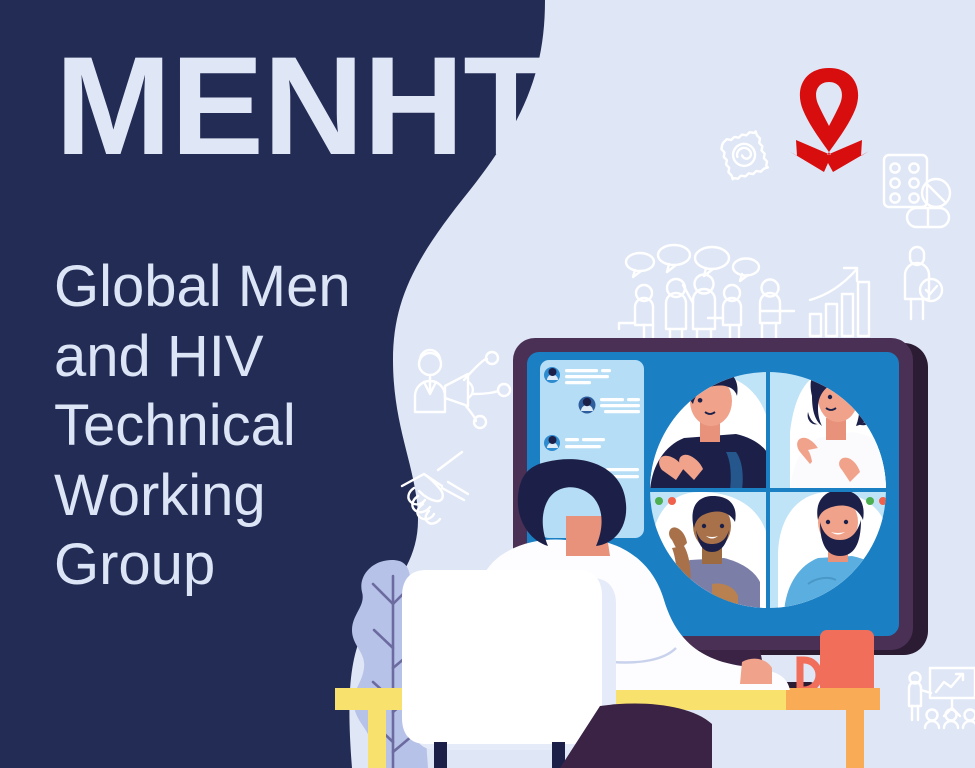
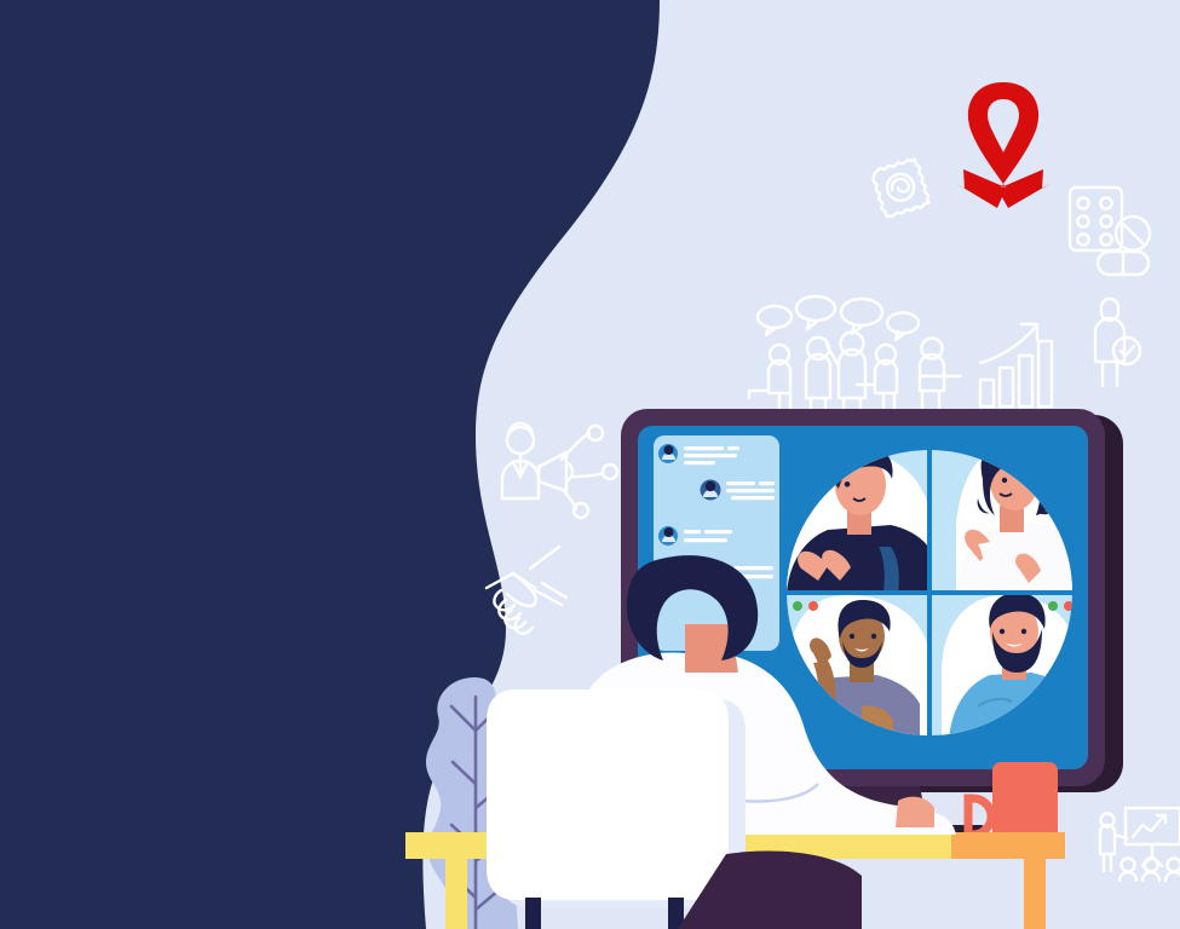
- MENHT
- Global Men
- and HIV
- Technical
- Working
- Group
